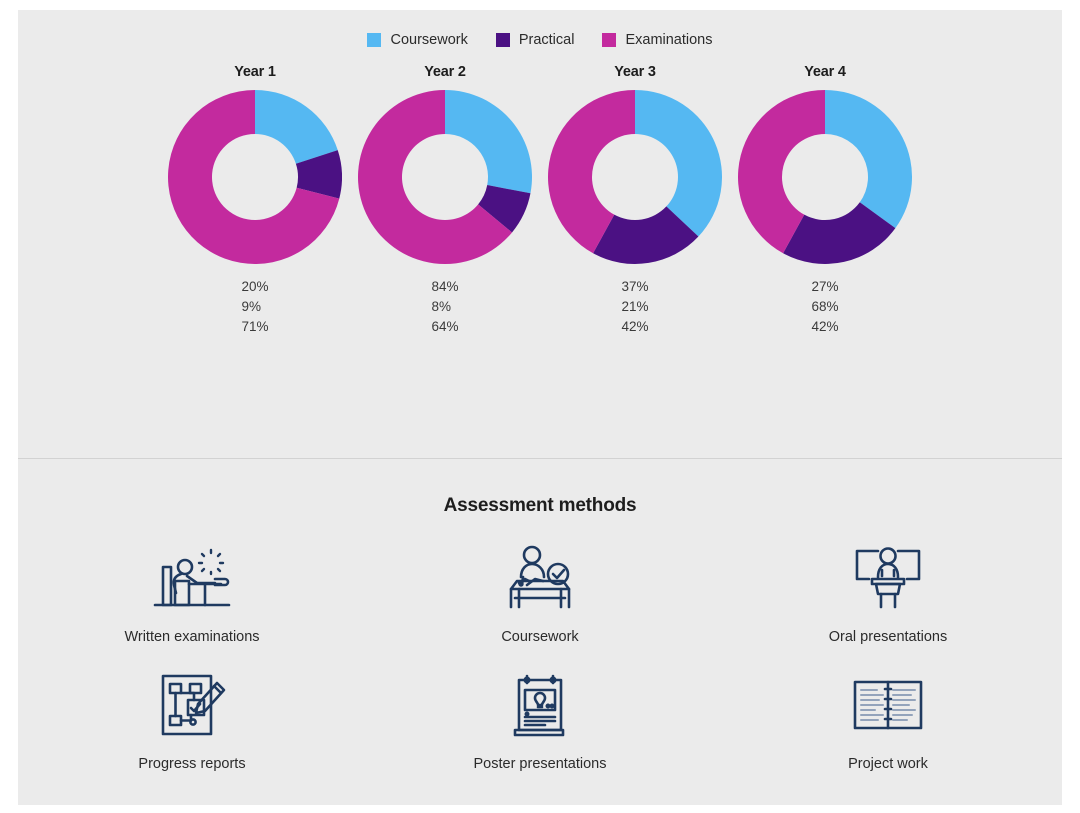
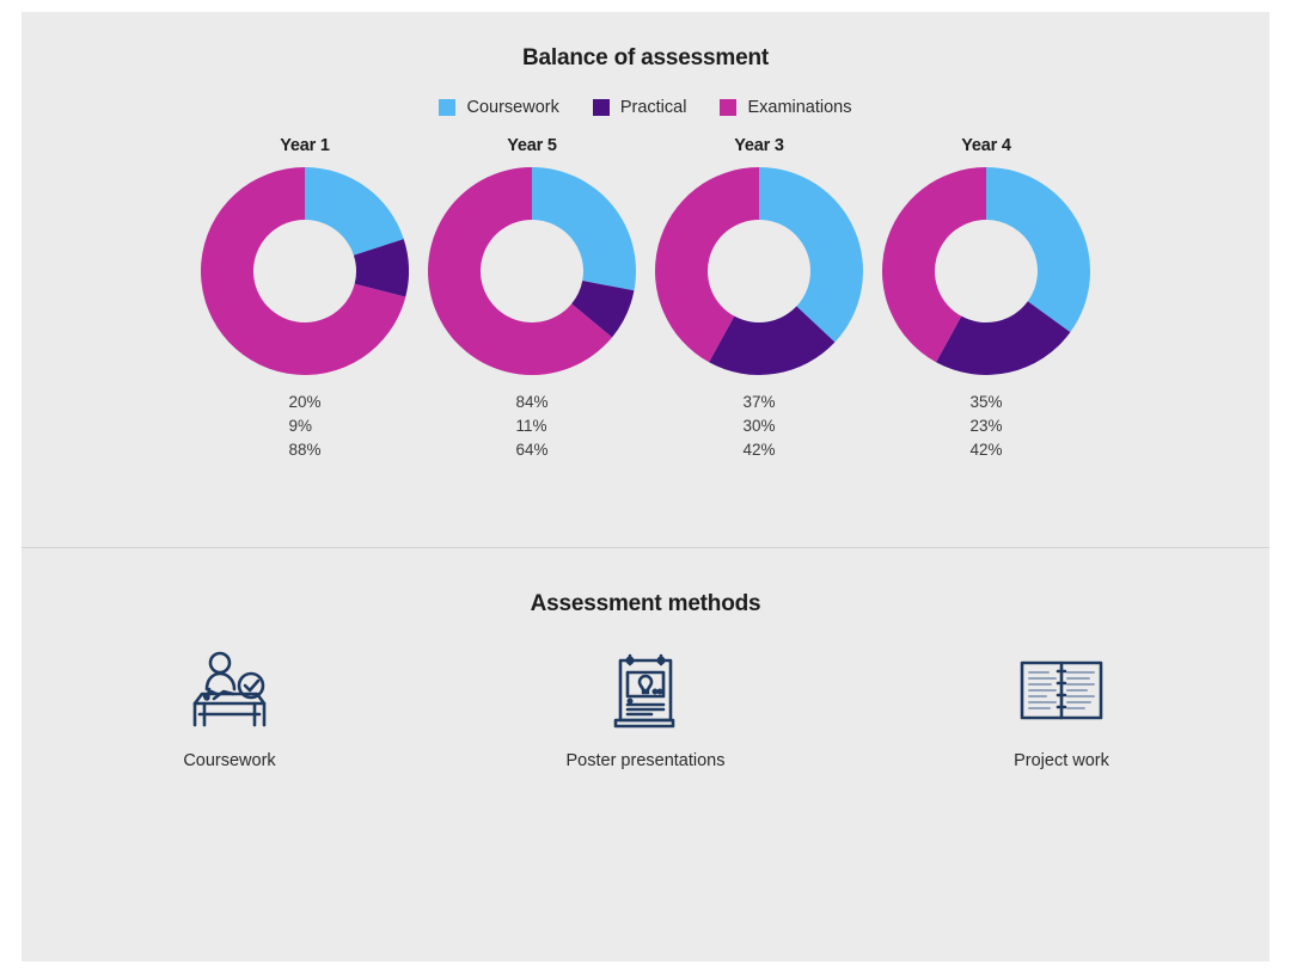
+ Balance of assessment
  Coursework
  Practical
  Examinations
  Year 1
  20%
  9%
- 71%
+ 88%
- Year 2
+ Year 5
  84%
- 8%
+ 11%
  64%
  Year 3
  37%
- 21%
+ 30%
  42%
  Year 4
- 27%
+ 35%
- 68%
+ 23%
  42%
  Assessment methods
- Written examinations
  Coursework
- Oral presentations
- Progress reports
  Poster presentations
  Project work
